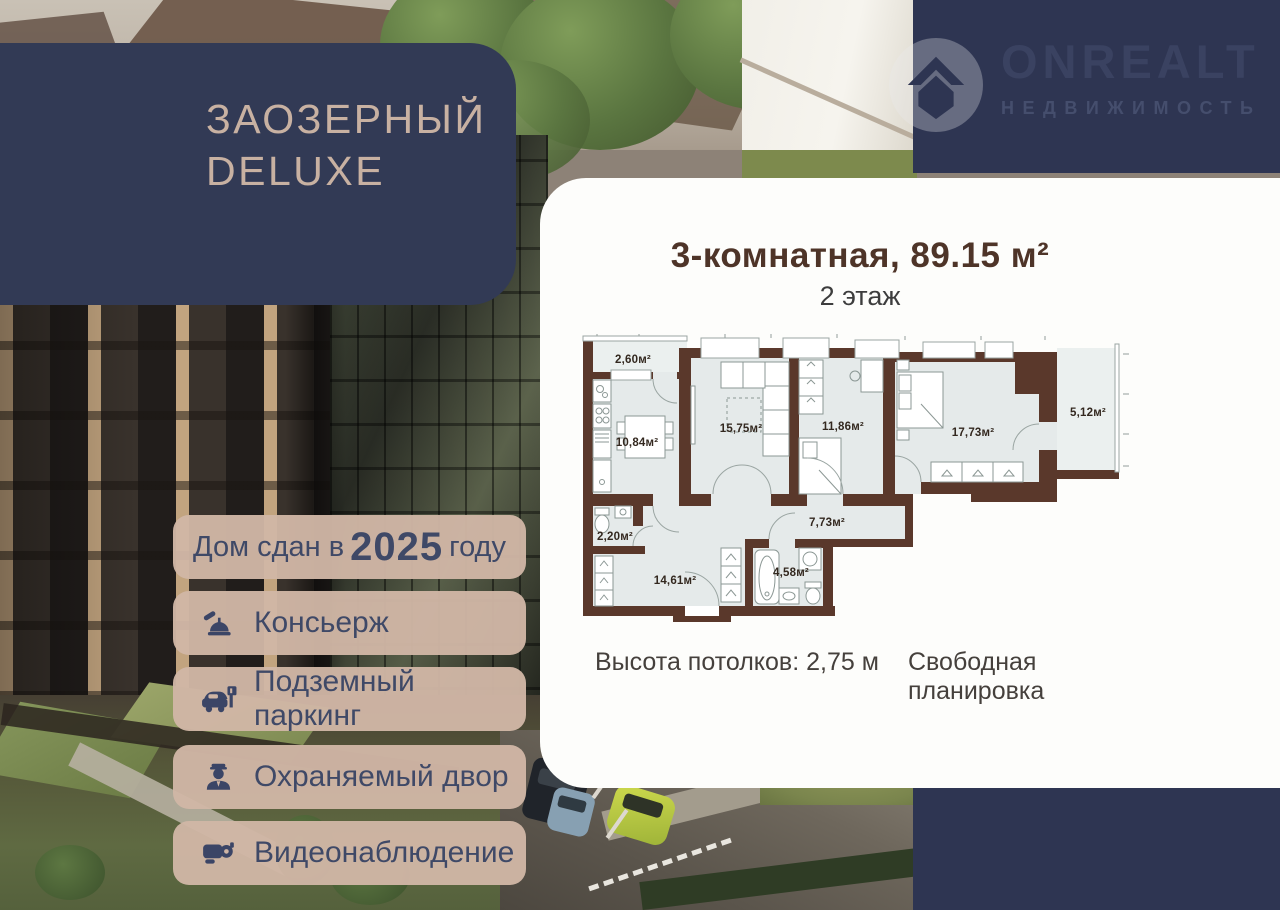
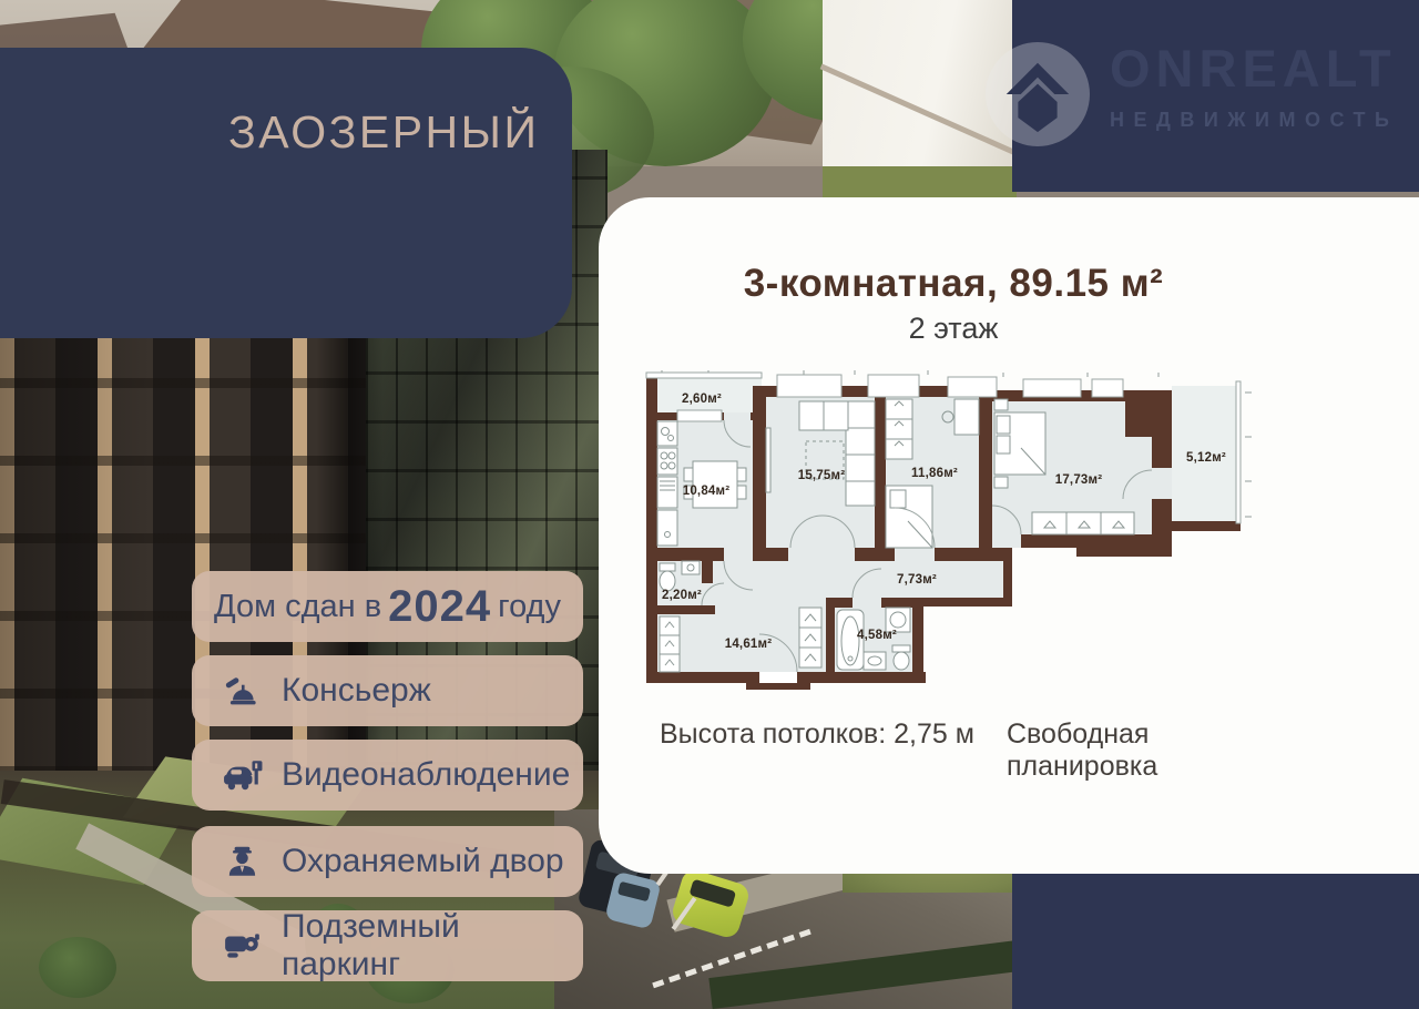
  НЕДВИЖИМОСТЬ
  ЗАОЗЕРНЫЙ
- DELUXE
  3-комнатная, 89.15 м²
  2 этаж
  2,60м²
  10,84м²
  15,75м²
  11,86м²
  17,73м²
  5,12м²
  2,20м²
  7,73м²
  14,61м²
  4,58м²
  Высота потолков: 2,75 м
  Свободная планировка
  Дом сдан в
- 2025
+ 2024
  году
  Консьерж
- Подземный паркинг
+ Видеонаблюдение
  Охраняемый двор
- Видеонаблюдение
+ Подземный паркинг
